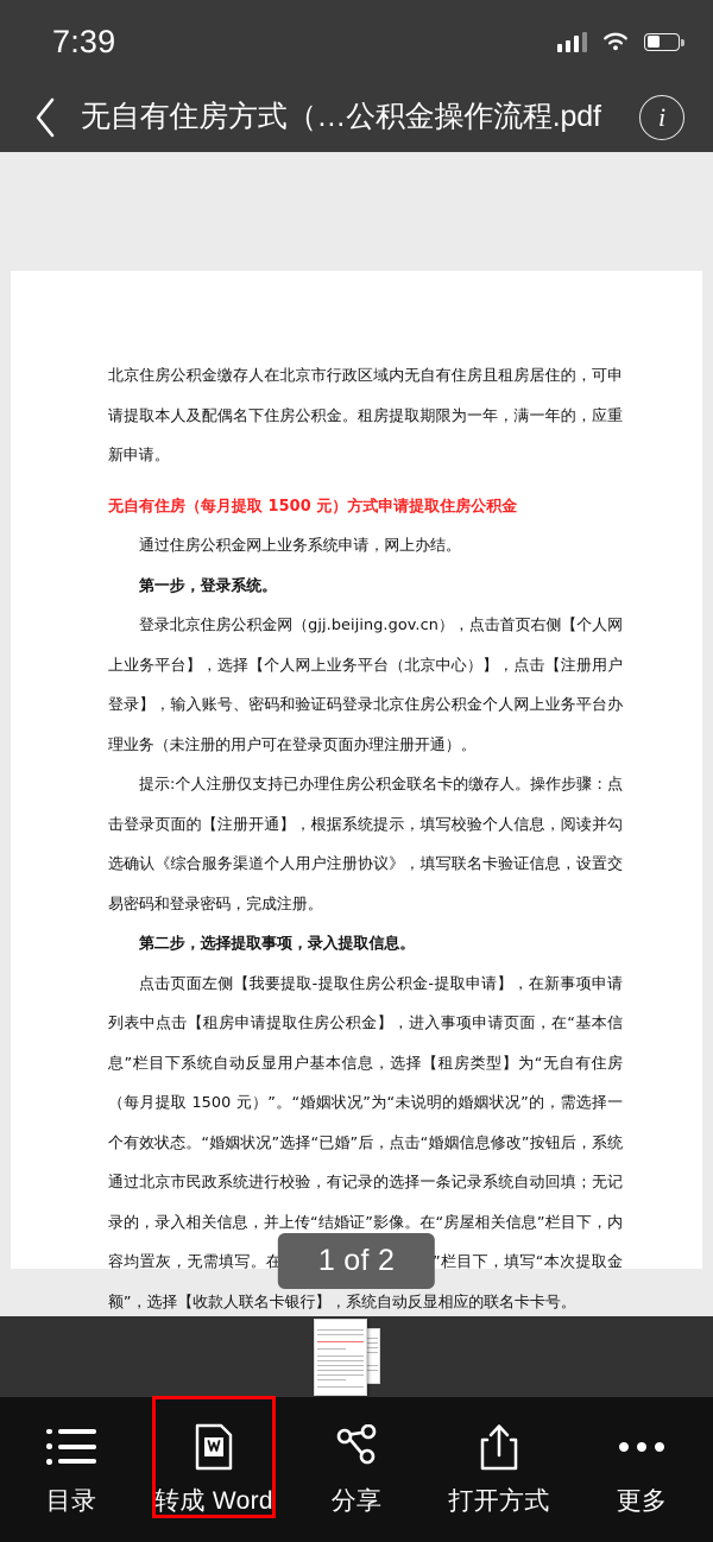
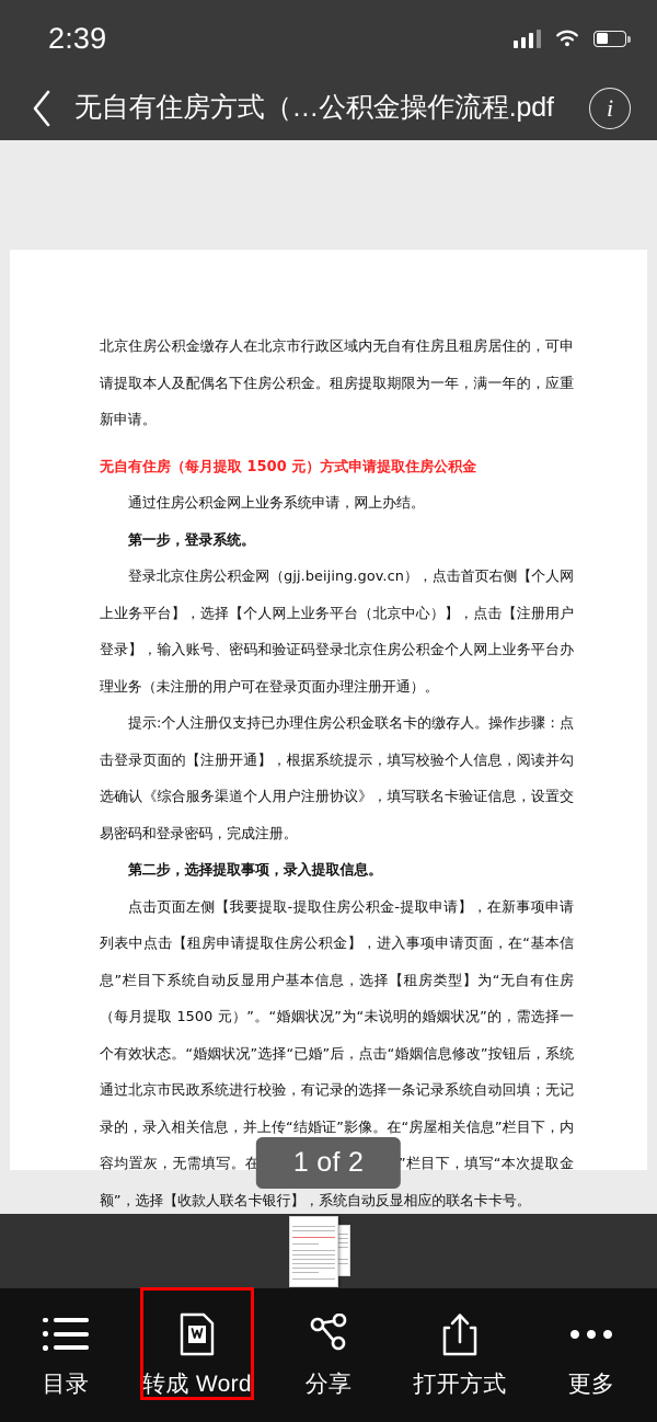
- 7:39
+ 2:39
  无自有住房方式（…公积金操作流程.pdf
  i
  北京住房公积金缴存人在北京市行政区域内无自有住房且租房居住的，可申请提取本人及配偶名下住房公积金。租房提取期限为一年，满一年的，应重新申请。
  无自有住房（每月提取 1500 元）方式申请提取住房公积金
  通过住房公积金网上业务系统申请，网上办结。
  第一步，登录系统。
  登录北京住房公积金网（gjj.beijing.gov.cn），点击首页右侧【个人网上业务平台】，选择【个人网上业务平台（北京中心）】，点击【注册用户登录】，输入账号、密码和验证码登录北京住房公积金个人网上业务平台办理业务（未注册的用户可在登录页面办理注册开通）。
  提示:个人注册仅支持已办理住房公积金联名卡的缴存人。操作步骤：点击登录页面的【注册开通】，根据系统提示，填写校验个人信息，阅读并勾选确认《综合服务渠道个人用户注册协议》，填写联名卡验证信息，设置交易密码和登录密码，完成注册。
  第二步，选择提取事项，录入提取信息。
  点击页面左侧【我要提取-提取住房公积金-提取申请】，在新事项申请列表中点击【租房申请提取住房公积金】，进入事项申请页面，在“基本信息”栏目下系统自动反显用户基本信息，选择【租房类型】为“无自有住房（每月提取 1500 元）”。“婚姻状况”为“未说明的婚姻状况”的，需选择一个有效状态。“婚姻状况”选择“已婚”后，点击“婚姻信息修改”按钮后，系统通过北京市民政系统进行校验，有记录的选择一条记录系统自动回填；无记录的，录入相关信息，并上传“结婚证”影像。在“房屋相关信息”栏目下，内容均置灰，无需填写。在”栏目下，填写“本次提取金额”，选择【收款人联名卡银行】，系统自动反显相应的联名卡卡号。
  1 of 2
  目录
  转成 Word
  分享
  打开方式
  更多
